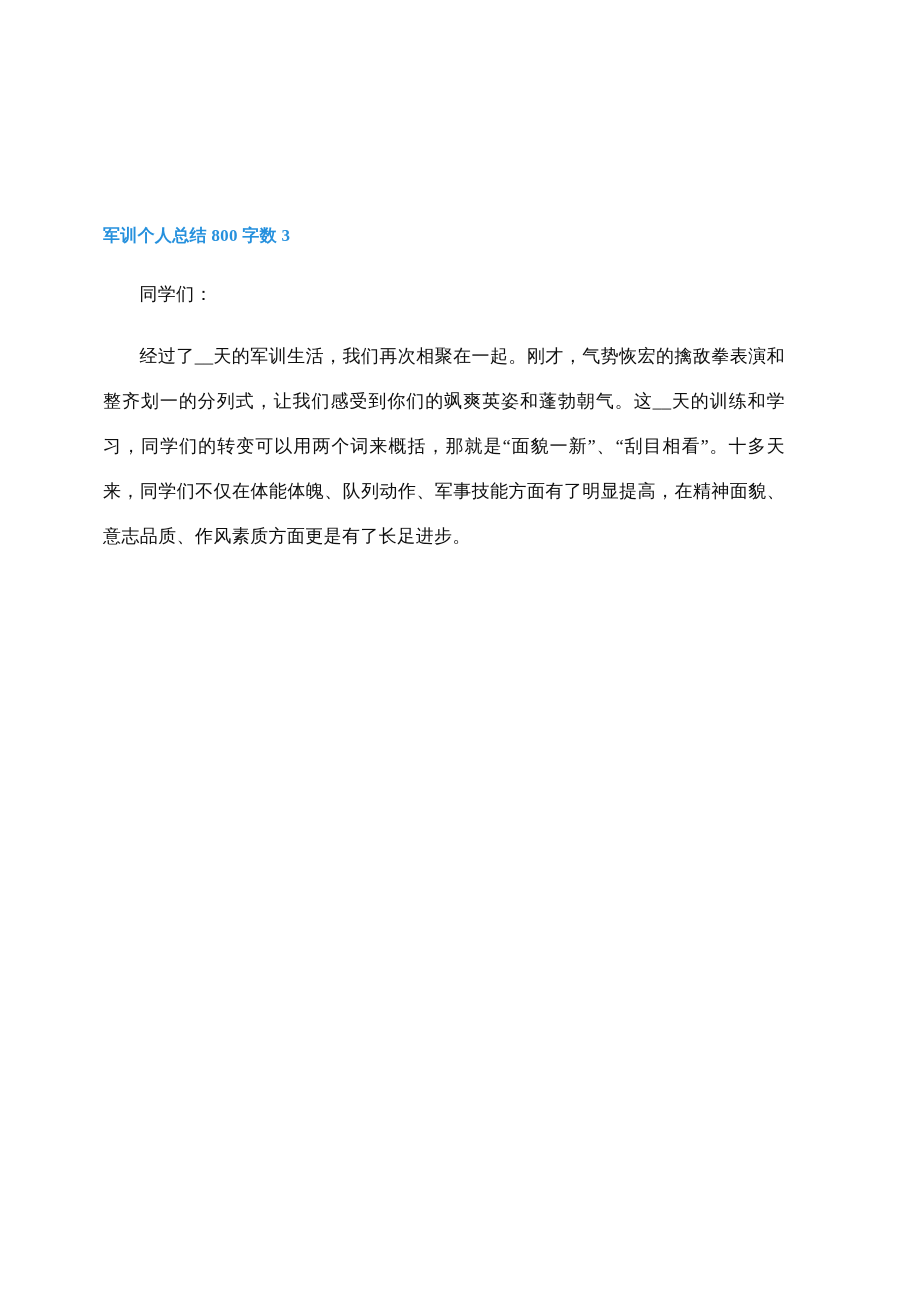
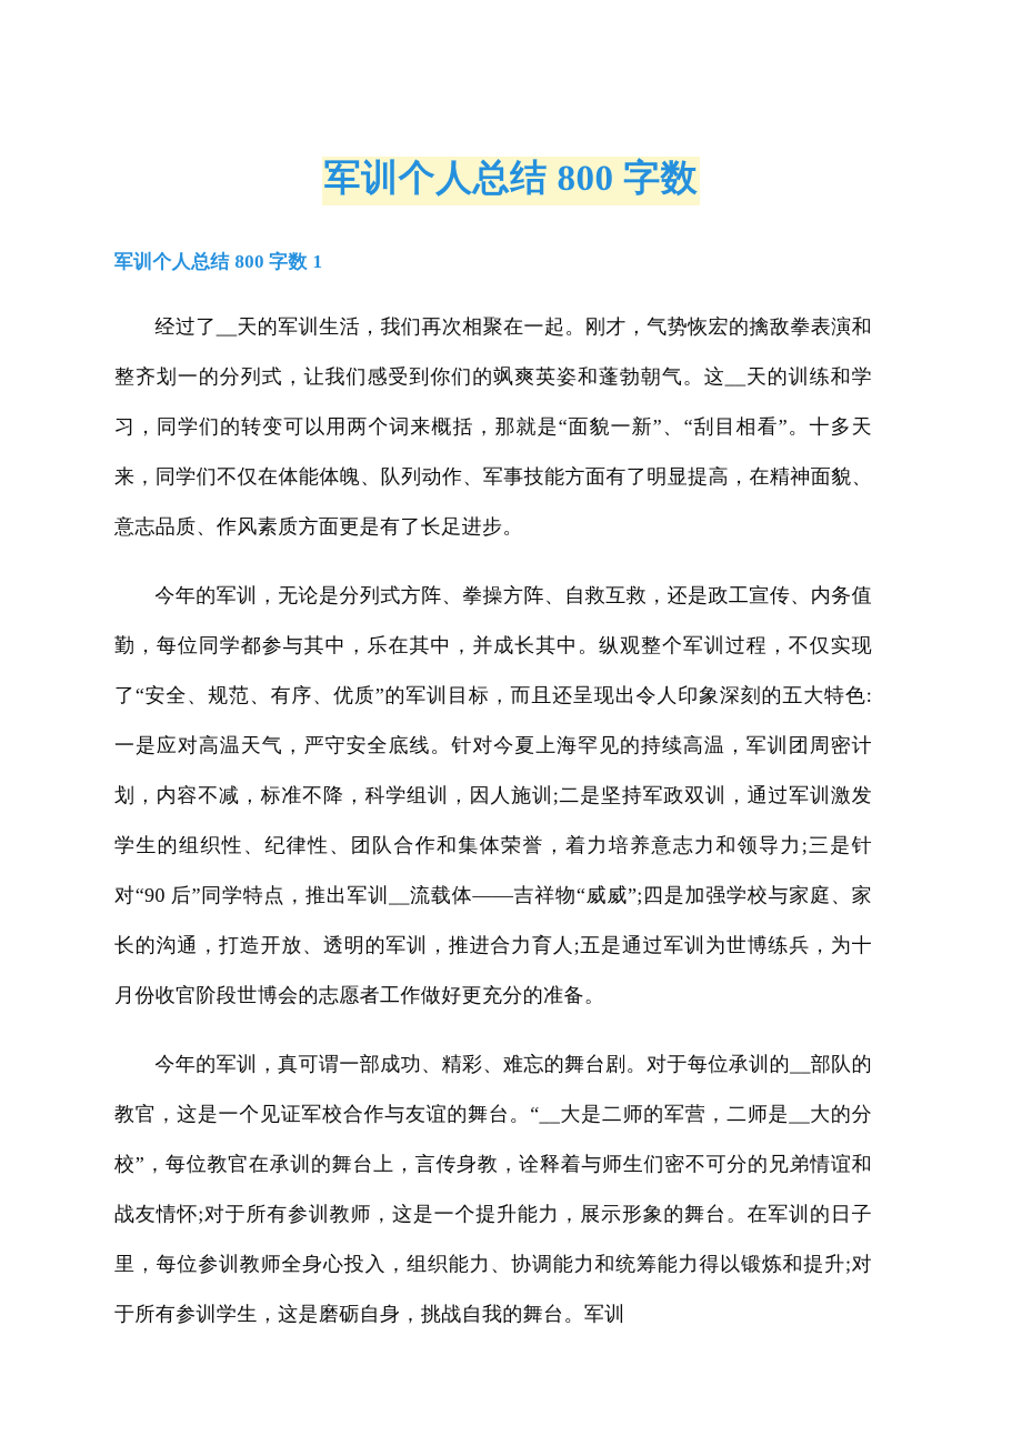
+ 军训个人总结 800 字数
- 军训个人总结 800 字数 3
+ 军训个人总结 800 字数 1
- 同学们：
  经过了__天的军训生活，我们再次相聚在一起。刚才，气势恢宏的擒敌拳表演和整齐划一的分列式，让我们感受到你们的飒爽英姿和蓬勃朝气。这__天的训练和学习，同学们的转变可以用两个词来概括，那就是“面貌一新”、“刮目相看”。十多天来，同学们不仅在体能体魄、队列动作、军事技能方面有了明显提高，在精神面貌、意志品质、作风素质方面更是有了长足进步。
+ 今年的军训，无论是分列式方阵、拳操方阵、自救互救，还是政工宣传、内务值勤，每位同学都参与其中，乐在其中，并成长其中。纵观整个军训过程，不仅实现了“安全、规范、有序、优质”的军训目标，而且还呈现出令人印象深刻的五大特色: 一是应对高温天气，严守安全底线。针对今夏上海罕见的持续高温，军训团周密计划，内容不减，标准不降，科学组训，因人施训;二是坚持军政双训，通过军训激发学生的组织性、纪律性、团队合作和集体荣誉，着力培养意志力和领导力;三是针对“90 后”同学特点，推出军训__流载体——吉祥物“威威”;四是加强学校与家庭、家长的沟通，打造开放、透明的军训，推进合力育人;五是通过军训为世博练兵，为十月份收官阶段世博会的志愿者工作做好更充分的准备。
+ 今年的军训，真可谓一部成功、精彩、难忘的舞台剧。对于每位承训的__部队的教官，这是一个见证军校合作与友谊的舞台。“__大是二师的军营，二师是__大的分校”，每位教官在承训的舞台上，言传身教，诠释着与师生们密不可分的兄弟情谊和战友情怀;对于所有参训教师，这是一个提升能力，展示形象的舞台。在军训的日子里，每位参训教师全身心投入，组织能力、协调能力和统筹能力得以锻炼和提升;对于所有参训学生，这是磨砺自身，挑战自我的舞台。军训
